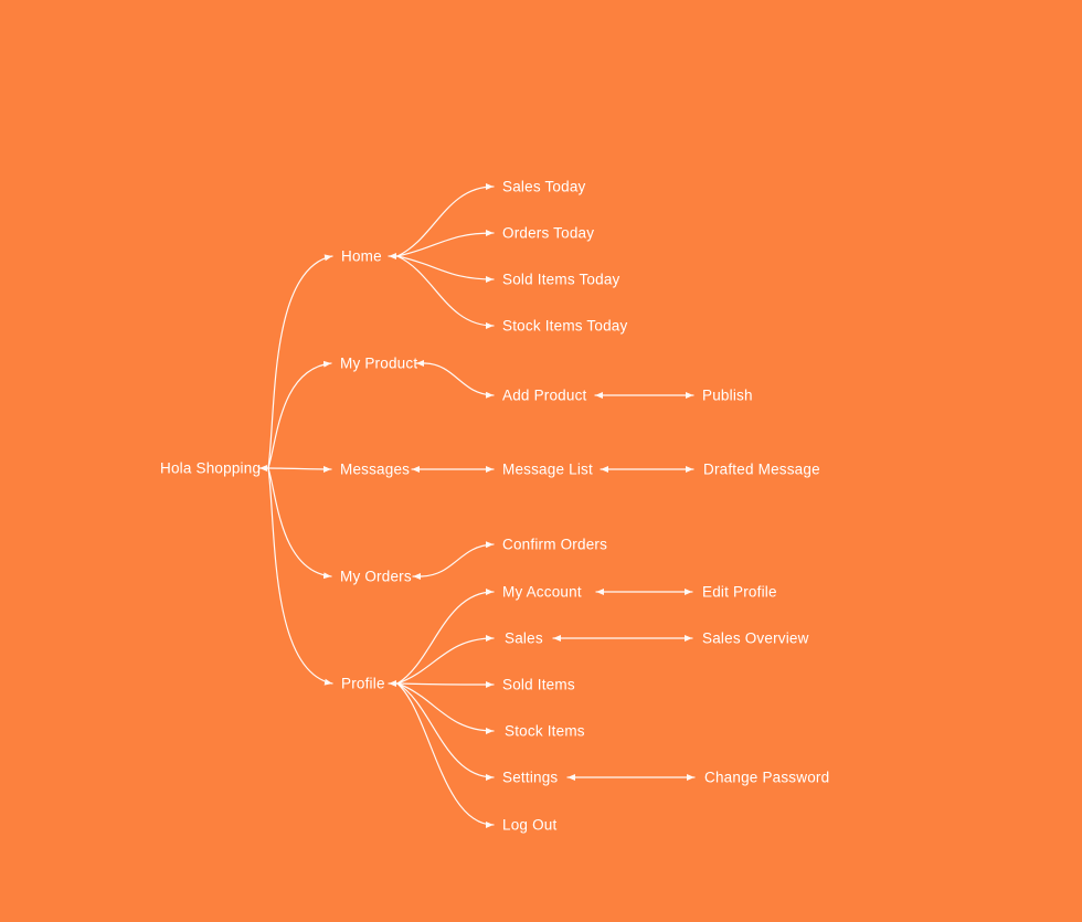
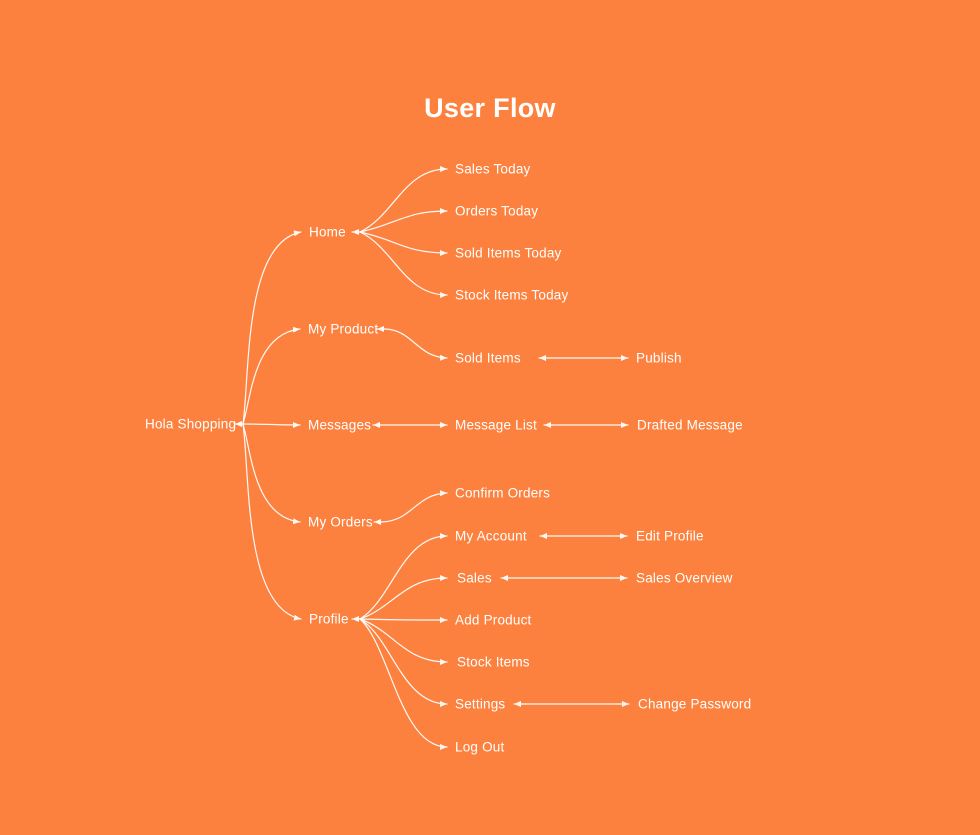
+ User Flow
  Hola Shopping
  Home
  Sales Today
  Orders Today
  Sold Items Today
  Stock Items Today
  My Product
- Add Product
+ Sold Items
  Publish
  Messages
  Message List
  Drafted Message
  My Orders
  Confirm Orders
  Profile
  My Account
  Edit Profile
  Sales
  Sales Overview
- Sold Items
+ Add Product
  Stock Items
  Settings
  Change Password
  Log Out
